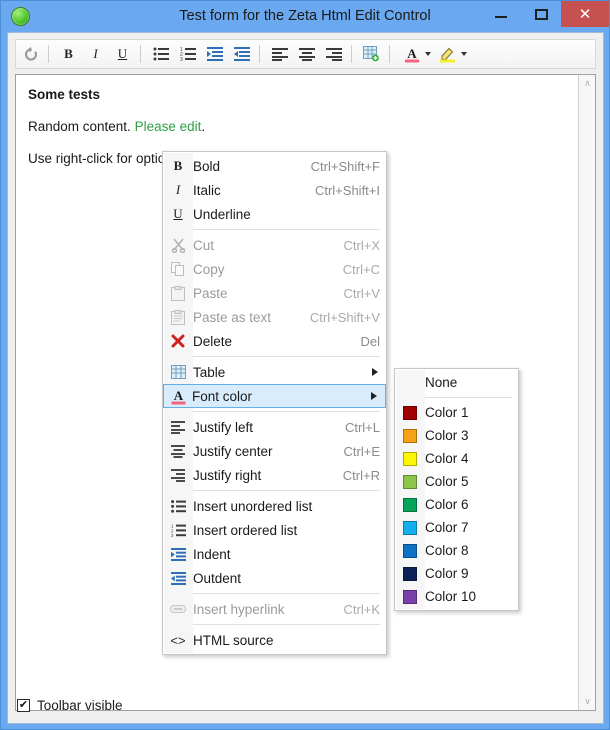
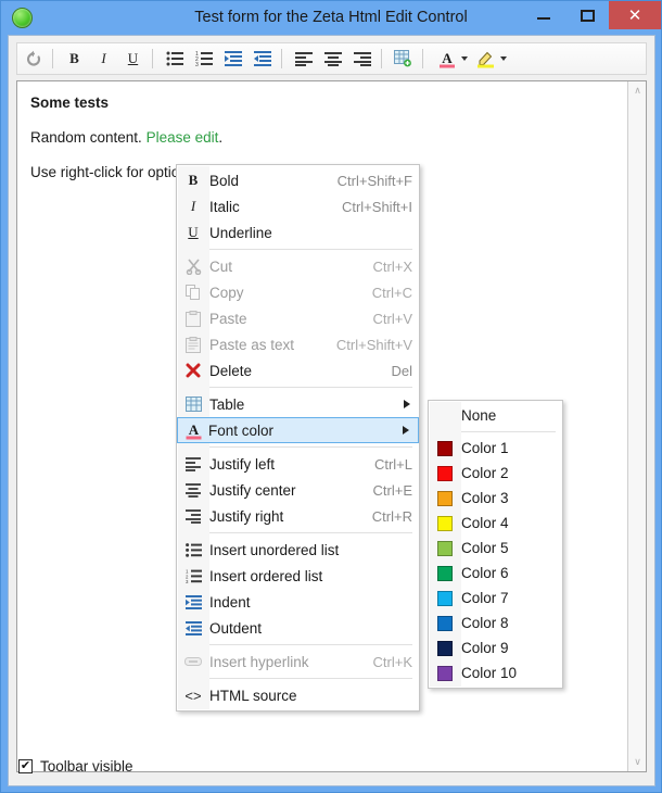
  Test form for the Zeta Html Edit Control
  ✕
  B
  I
  U
  A
  Some tests
  Random content. Please edit.
  Use right-click for opti
  ∧
  ∨
  ✔
  Toolbar visible
  B
  Bold
  Ctrl+Shift+F
  I
  Italic
  Ctrl+Shift+I
  U
  Underline
  Cut
  Ctrl+X
  Copy
  Ctrl+C
  Paste
  Ctrl+V
  Paste as text
  Ctrl+Shift+V
  Delete
  Del
  Table
  A
  Font color
  Justify left
  Ctrl+L
  Justify center
  Ctrl+E
  Justify right
  Ctrl+R
  Insert unordered list
  Insert ordered list
  Indent
  Outdent
  Insert hyperlink
  Ctrl+K
  <>
  HTML source
  None
  Color 1
+ Color 2
  Color 3
  Color 4
  Color 5
  Color 6
  Color 7
  Color 8
  Color 9
  Color 10
